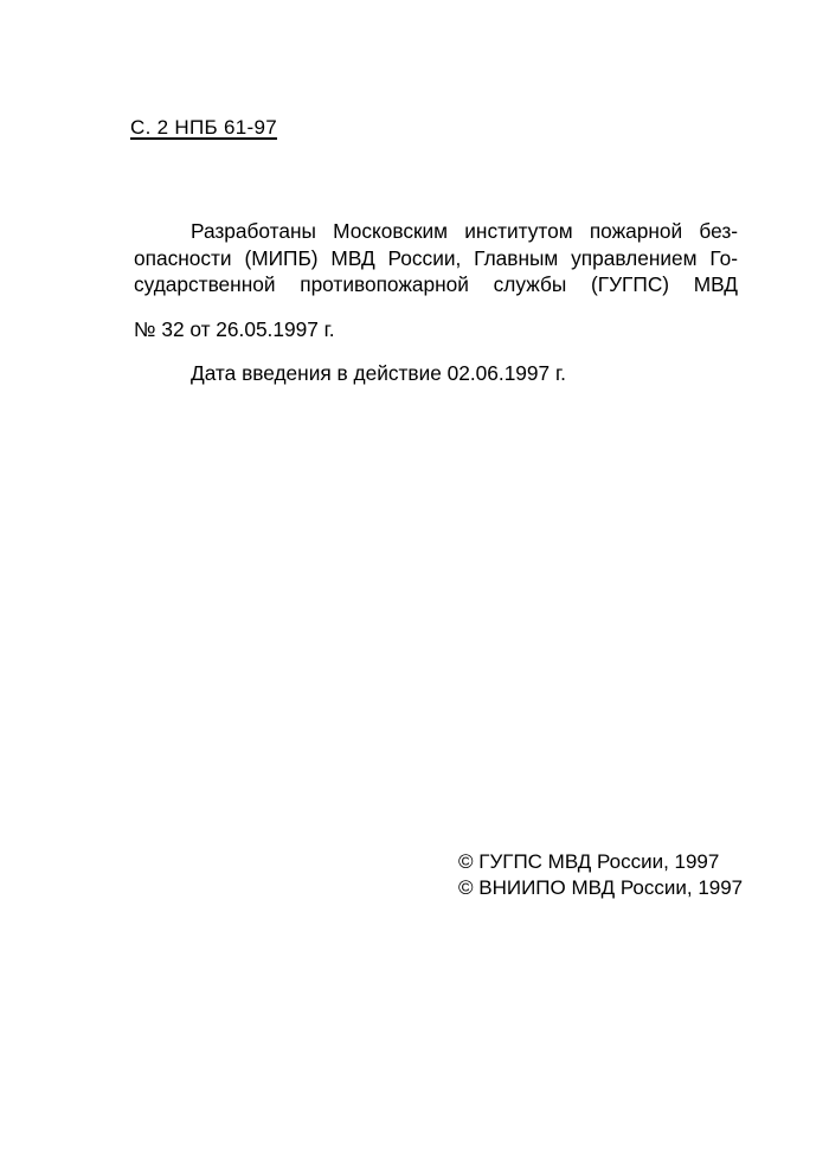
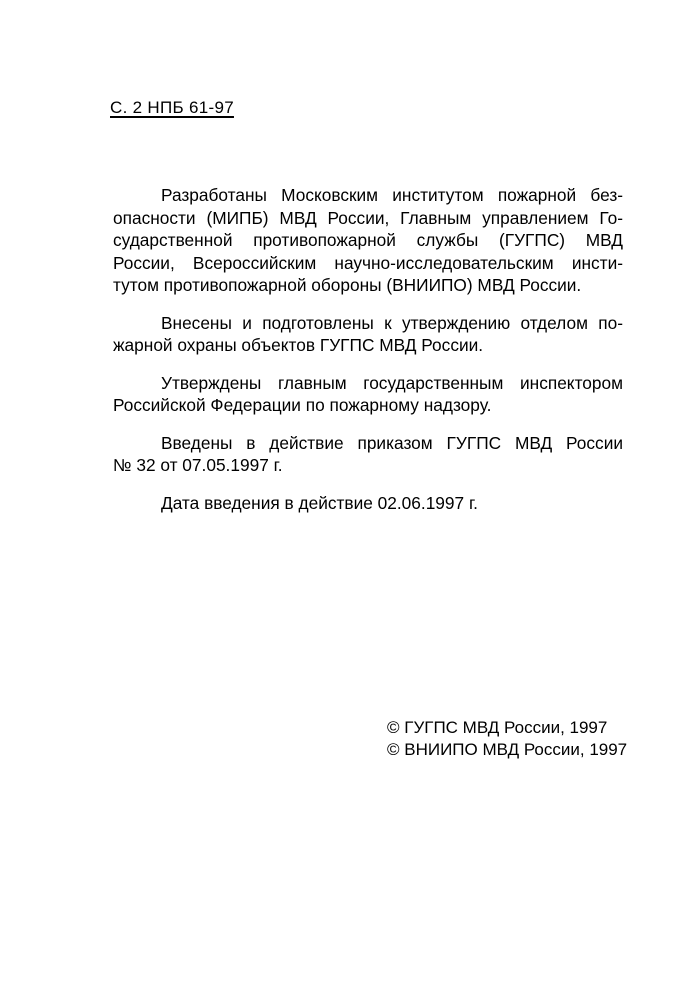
  С. 2 НПБ 61-97
  Разработаны Московским институтом пожарной без-
  опасности (МИПБ) МВД России, Главным управлением Го-
  сударственной противопожарной службы (ГУГПС) МВД
+ России, Всероссийским научно-исследовательским инсти-
+ тутом противопожарной обороны (ВНИИПО) МВД России.
+ Внесены и подготовлены к утверждению отделом по-
+ жарной охраны объектов ГУГПС МВД России.
+ Утверждены главным государственным инспектором
+ Российской Федерации по пожарному надзору.
+ Введены в действие приказом ГУГПС МВД России
- № 32 от 26.05.1997 г.
+ № 32 от 07.05.1997 г.
  Дата введения в действие 02.06.1997 г.
  © ГУГПС МВД России, 1997
  © ВНИИПО МВД России, 1997
